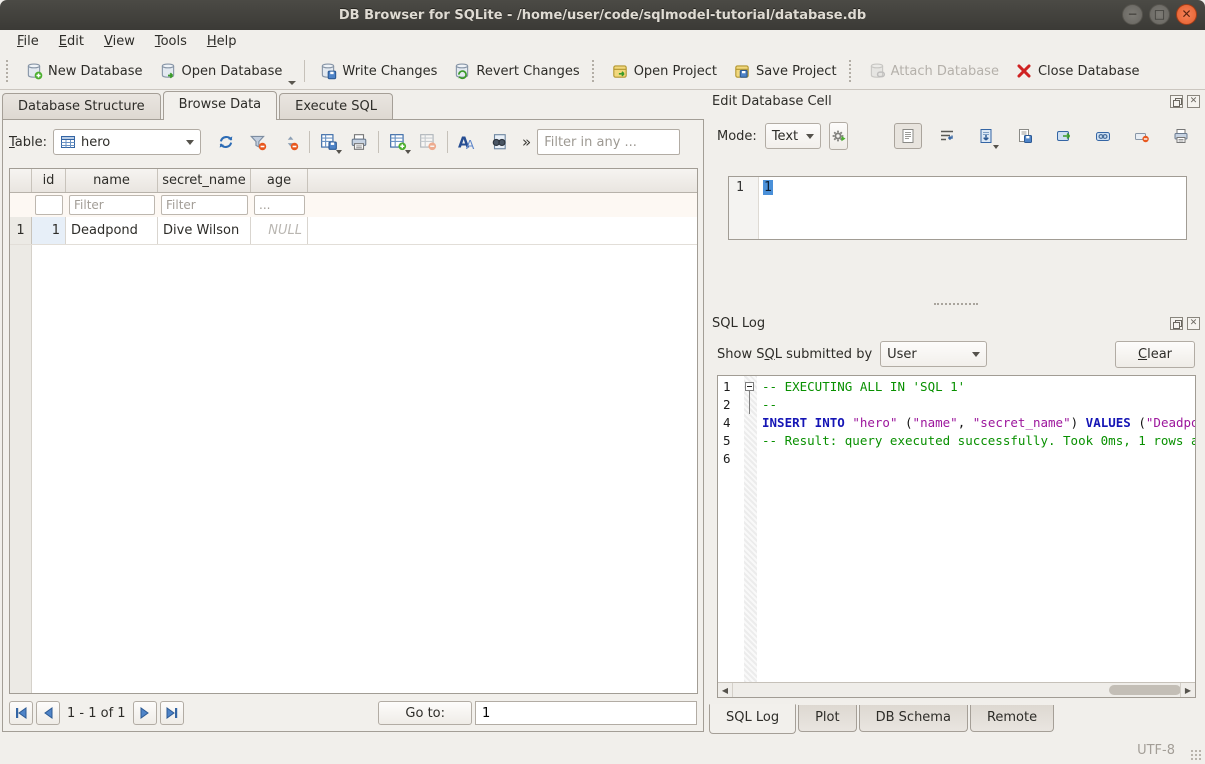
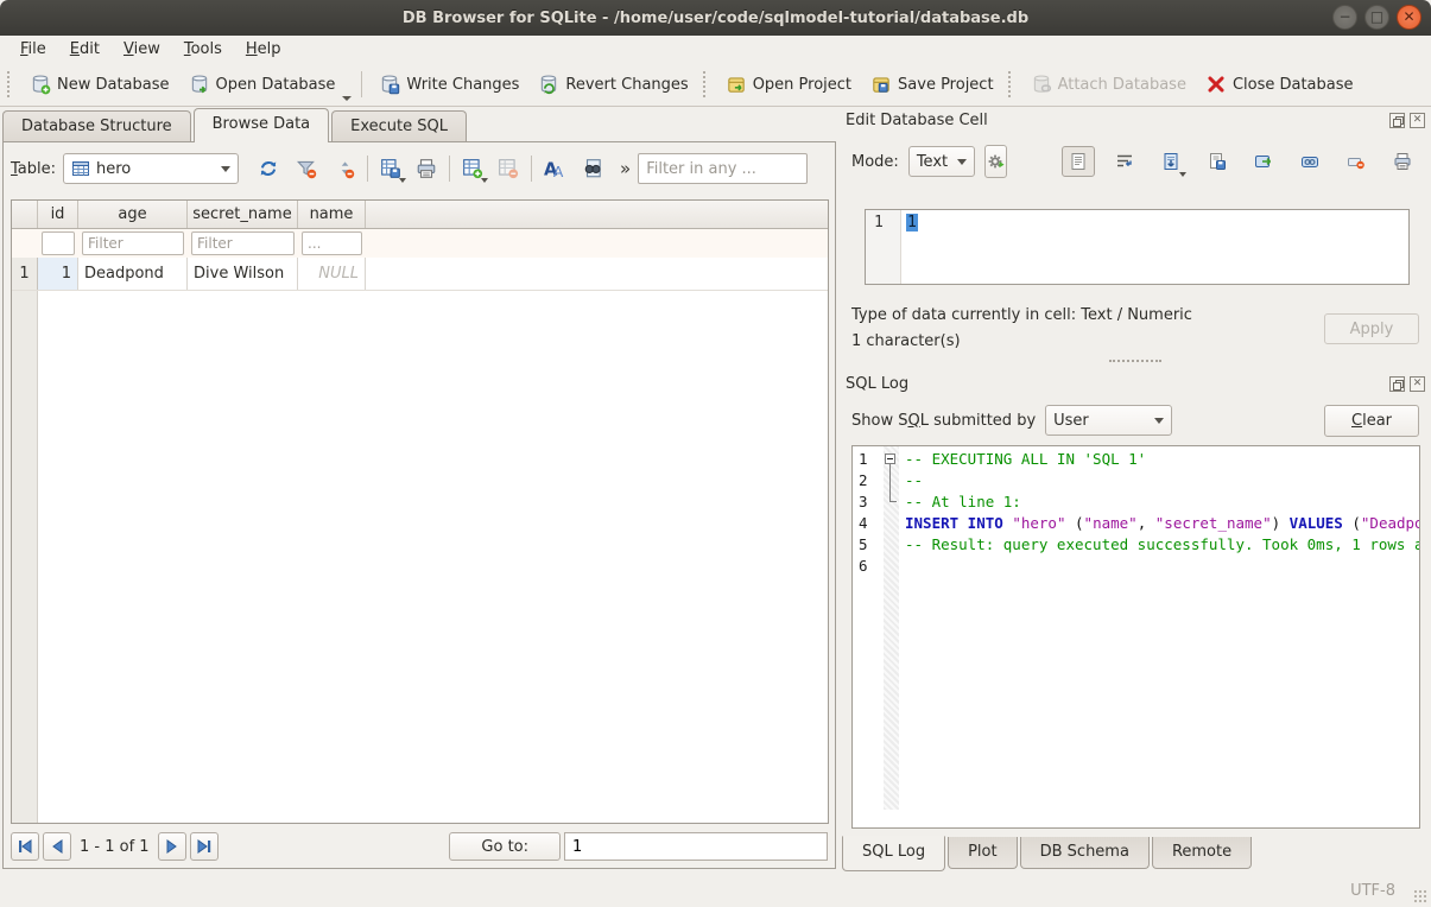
  DB Browser for SQLite - /home/user/code/sqlmodel-tutorial/database.db
  −
  □
  ✕
  File
  Edit
  View
  Tools
  Help
  New Database
  Open Database
  Write Changes
  Revert Changes
  Open Project
  Save Project
  Attach Database
  Close Database
  Database Structure
  Browse Data
  Execute SQL
  Table:
  hero
  A
  A
  »
  Filter in any ...
  id
- name
+ age
  secret_name
- age
+ name
  Filter
  Filter
  ...
  1
  1
  Deadpond
  Dive Wilson
  NULL
  1 - 1 of 1
  Go to:
  1
  Edit Database Cell
  ✕
  Mode:
  Text
  1
  1
+ Type of data currently in cell: Text / Numeric
+ 1 character(s)
+ Apply
  SQL Log
  ✕
  Show SQL submitted by
  User
  Clear
  1
  -- EXECUTING ALL IN 'SQL 1'
  2
  --
+ 3
+ -- At line 1:
  4
  INSERT INTO "hero" ("name", "secret_name") VALUES ("Deadpo
  5
  -- Result: query executed successfully. Took 0ms, 1 rows a
  6
- ◀
- ▶
  SQL Log
  Plot
  DB Schema
  Remote
  UTF-8
